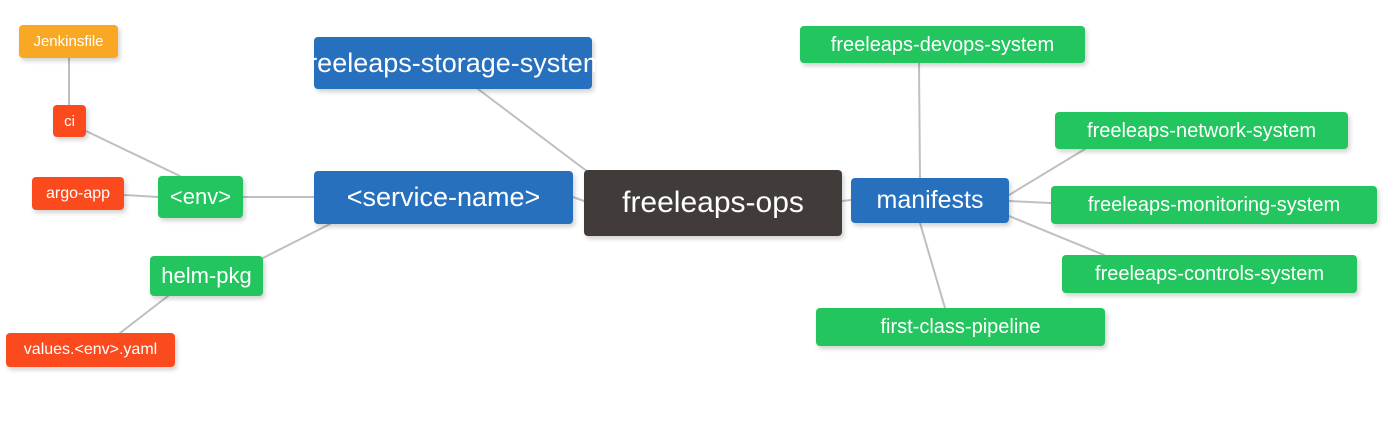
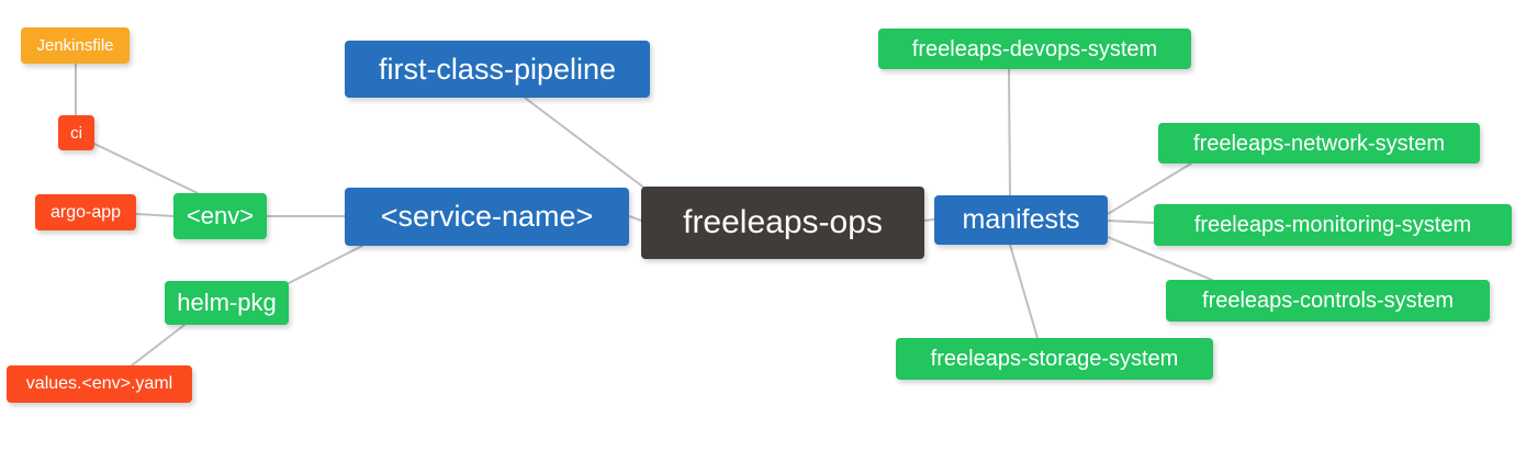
  freeleaps-ops
  <service-name>
- freeleaps-storage-system
+ first-class-pipeline
  manifests
  <env>
  helm-pkg
  Jenkinsfile
  ci
  argo-app
  values.<env>.yaml
  freeleaps-devops-system
  freeleaps-network-system
  freeleaps-monitoring-system
  freeleaps-controls-system
- first-class-pipeline
+ freeleaps-storage-system
